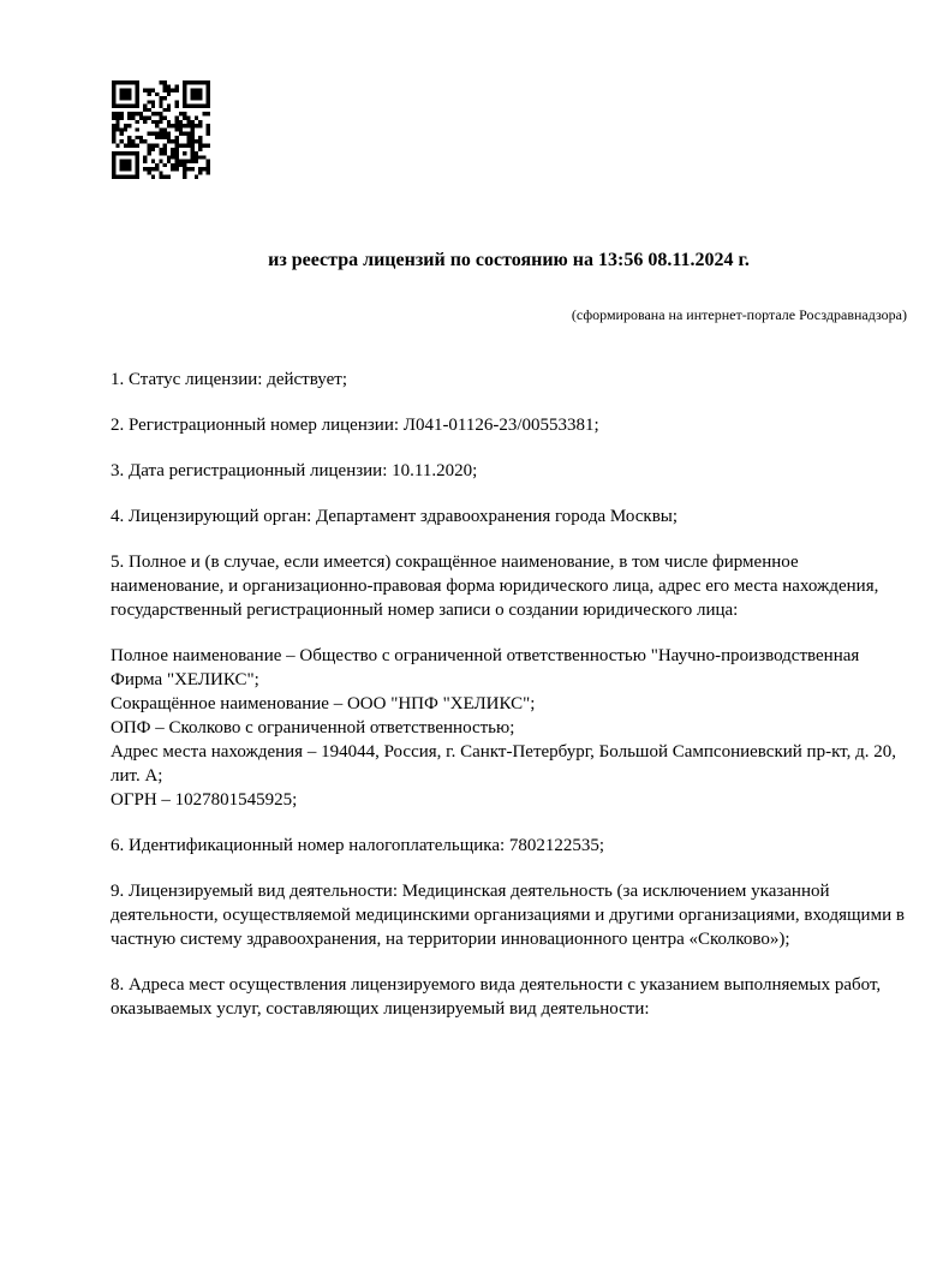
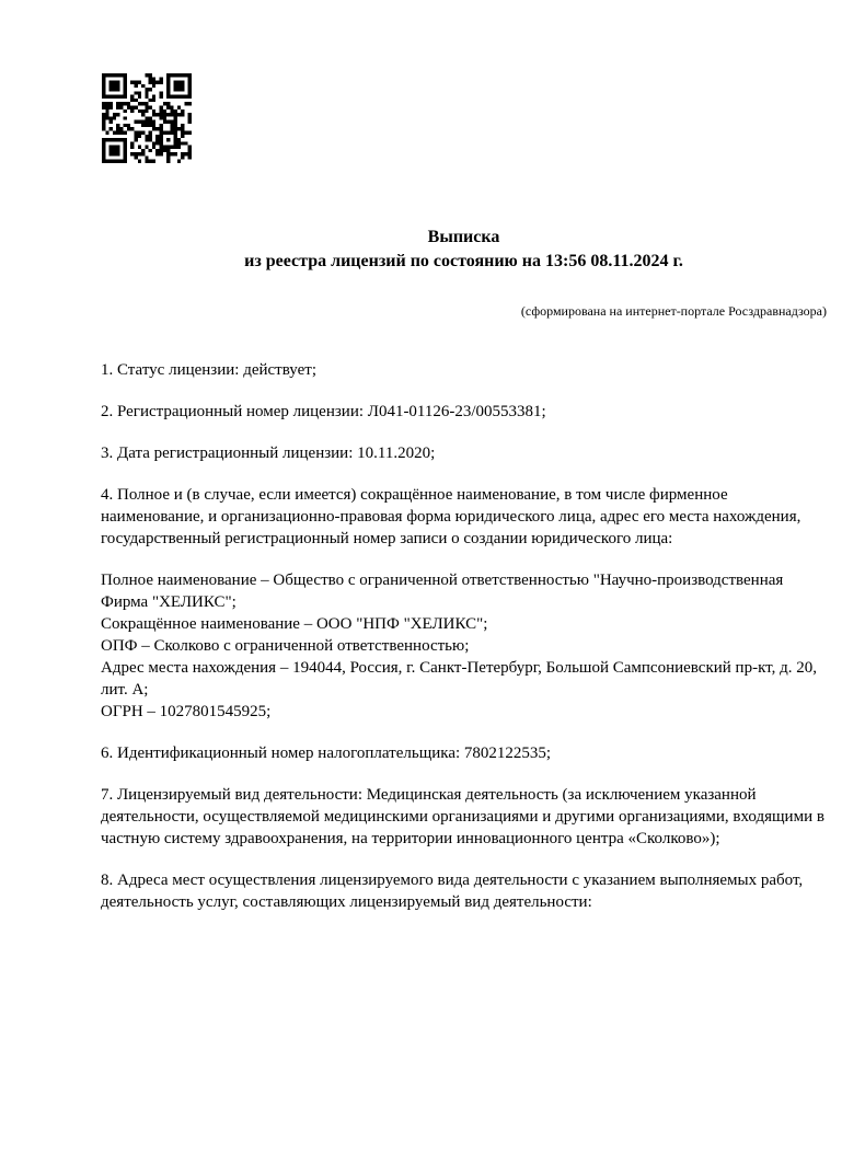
+ Выписка
  из реестра лицензий по состоянию на 13:56 08.11.2024 г.
  (сформирована на интернет-портале Росздравнадзора)
  1. Статус лицензии: действует;
  2. Регистрационный номер лицензии: Л041-01126-23/00553381;
  3. Дата регистрационный лицензии: 10.11.2020;
- 4. Лицензирующий орган: Департамент здравоохранения города Москвы;
- 5. Полное и (в случае, если имеется) сокращённое наименование, в том числе фирменное наименование, и организационно-правовая форма юридического лица, адрес его места нахождения, государственный регистрационный номер записи о создании юридического лица:
+ 4. Полное и (в случае, если имеется) сокращённое наименование, в том числе фирменное наименование, и организационно-правовая форма юридического лица, адрес его места нахождения, государственный регистрационный номер записи о создании юридического лица:
  Полное наименование – Общество с ограниченной ответственностью "Научно-производственная Фирма "ХЕЛИКС";
  Сокращённое наименование – ООО "НПФ "ХЕЛИКС";
  ОПФ – Сколково с ограниченной ответственностью;
  Адрес места нахождения – 194044, Россия, г. Санкт-Петербург, Большой Сампсониевский пр-кт, д. 20, лит. А;
  ОГРН – 1027801545925;
  6. Идентификационный номер налогоплательщика: 7802122535;
- 9. Лицензируемый вид деятельности: Медицинская деятельность (за исключением указанной деятельности, осуществляемой медицинскими организациями и другими организациями, входящими в частную систему здравоохранения, на территории инновационного центра «Сколково»);
+ 7. Лицензируемый вид деятельности: Медицинская деятельность (за исключением указанной деятельности, осуществляемой медицинскими организациями и другими организациями, входящими в частную систему здравоохранения, на территории инновационного центра «Сколково»);
- 8. Адреса мест осуществления лицензируемого вида деятельности с указанием выполняемых работ, оказываемых услуг, составляющих лицензируемый вид деятельности:
+ 8. Адреса мест осуществления лицензируемого вида деятельности с указанием выполняемых работ, деятельность услуг, составляющих лицензируемый вид деятельности:
